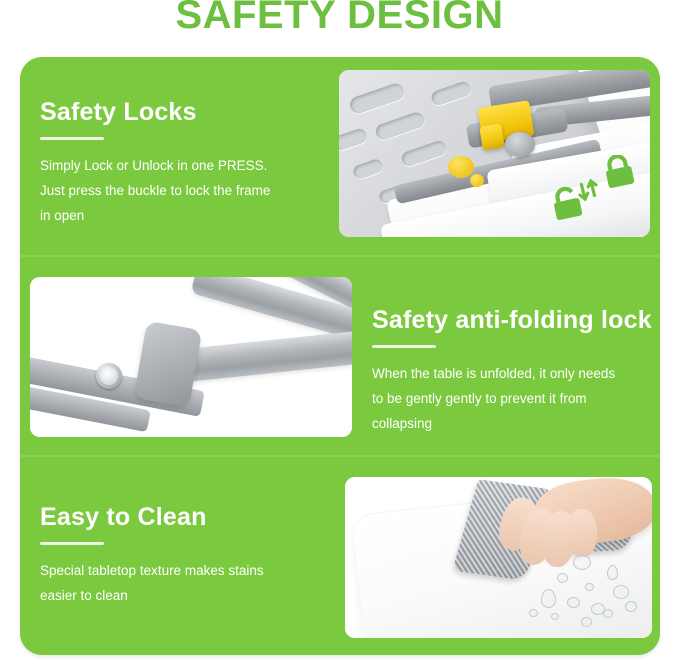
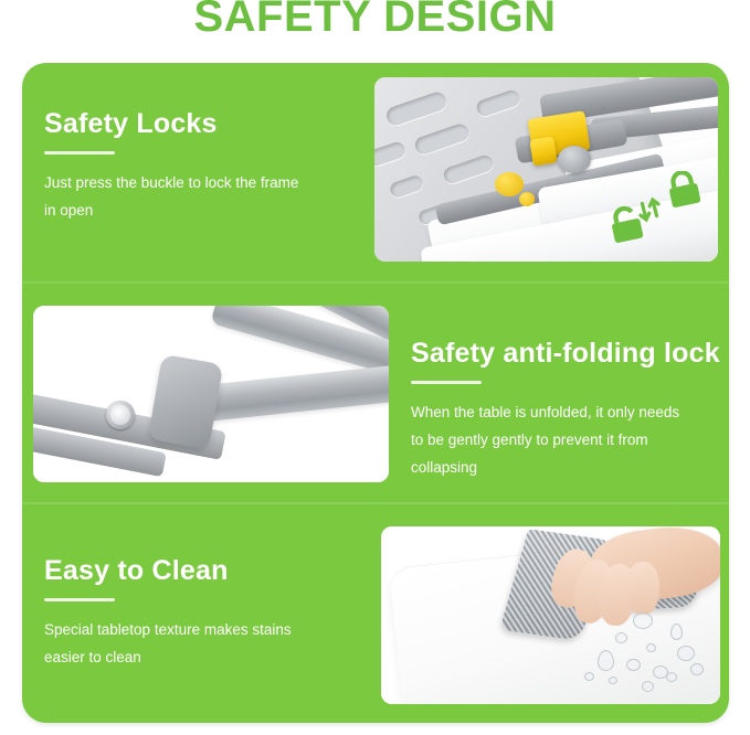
  SAFETY DESIGN
  Safety Locks
- Simply Lock or Unlock in one PRESS.
  Just press the buckle to lock the frame
  in open
  Safety anti-folding lock
  When the table is unfolded, it only needs
  to be gently gently to prevent it from
  collapsing
  Easy to Clean
  Special tabletop texture makes stains
  easier to clean
